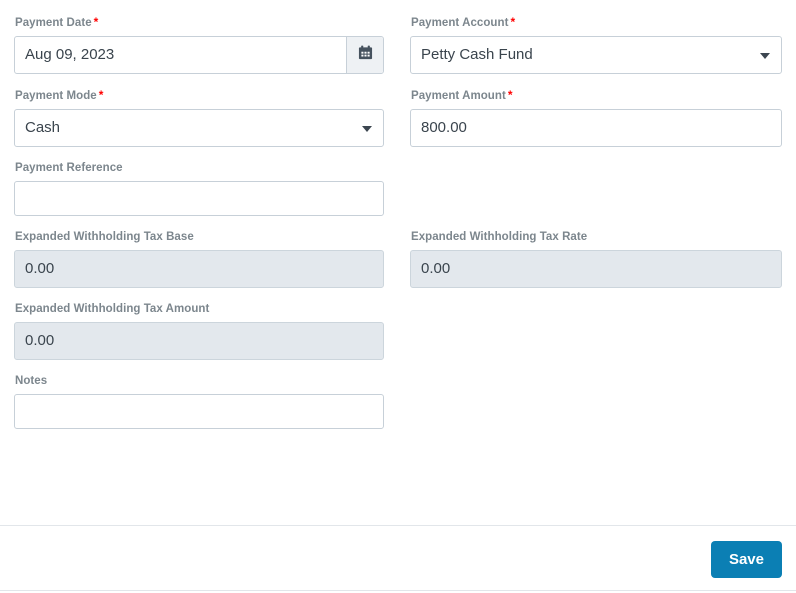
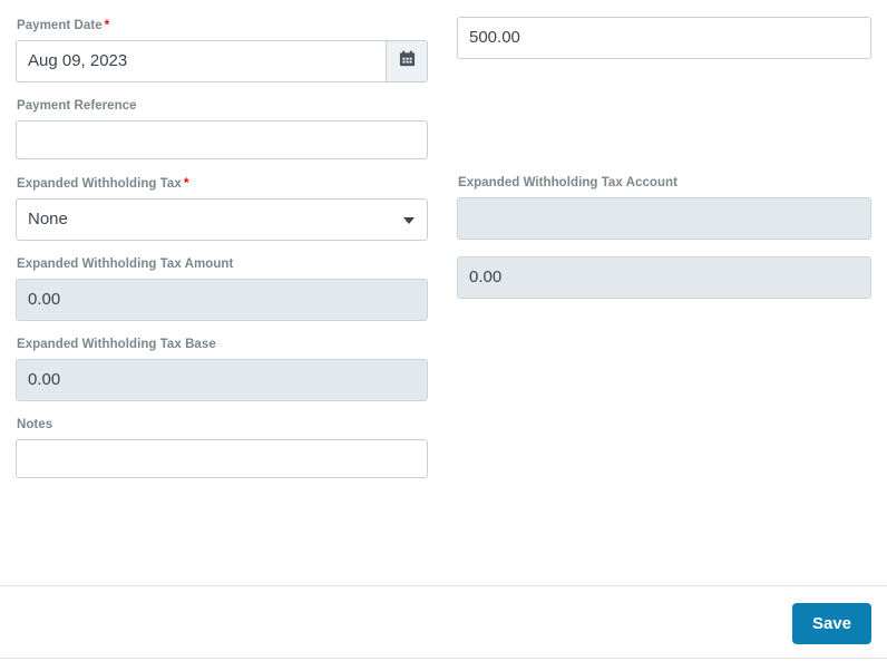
  Payment Date *
  Aug 09, 2023
- Payment Account *
- Petty Cash Fund
- Payment Mode *
- Cash
- Payment Amount *
- 800.00
+ 500.00
  Payment Reference
+ Expanded Withholding Tax *
+ None
+ Expanded Withholding Tax Account
- Expanded Withholding Tax Base
+ Expanded Withholding Tax Amount
  0.00
- Expanded Withholding Tax Rate
  0.00
- Expanded Withholding Tax Amount
+ Expanded Withholding Tax Base
  0.00
  Notes
  Save
